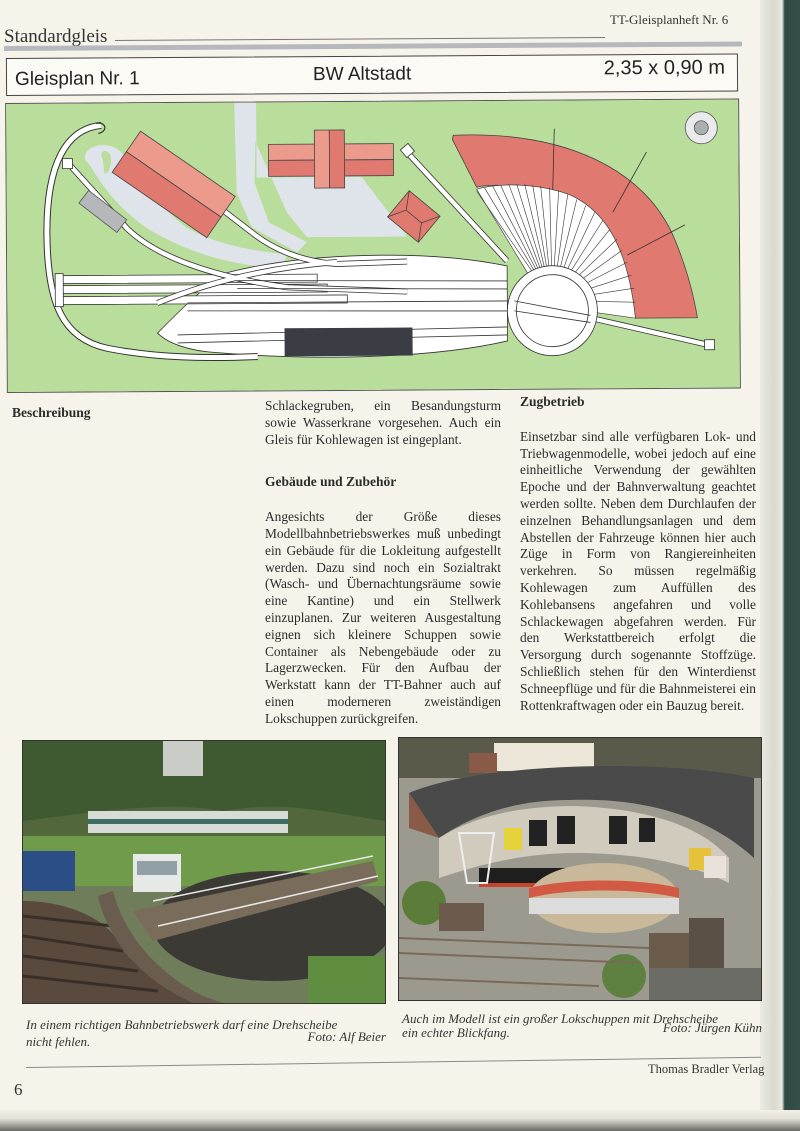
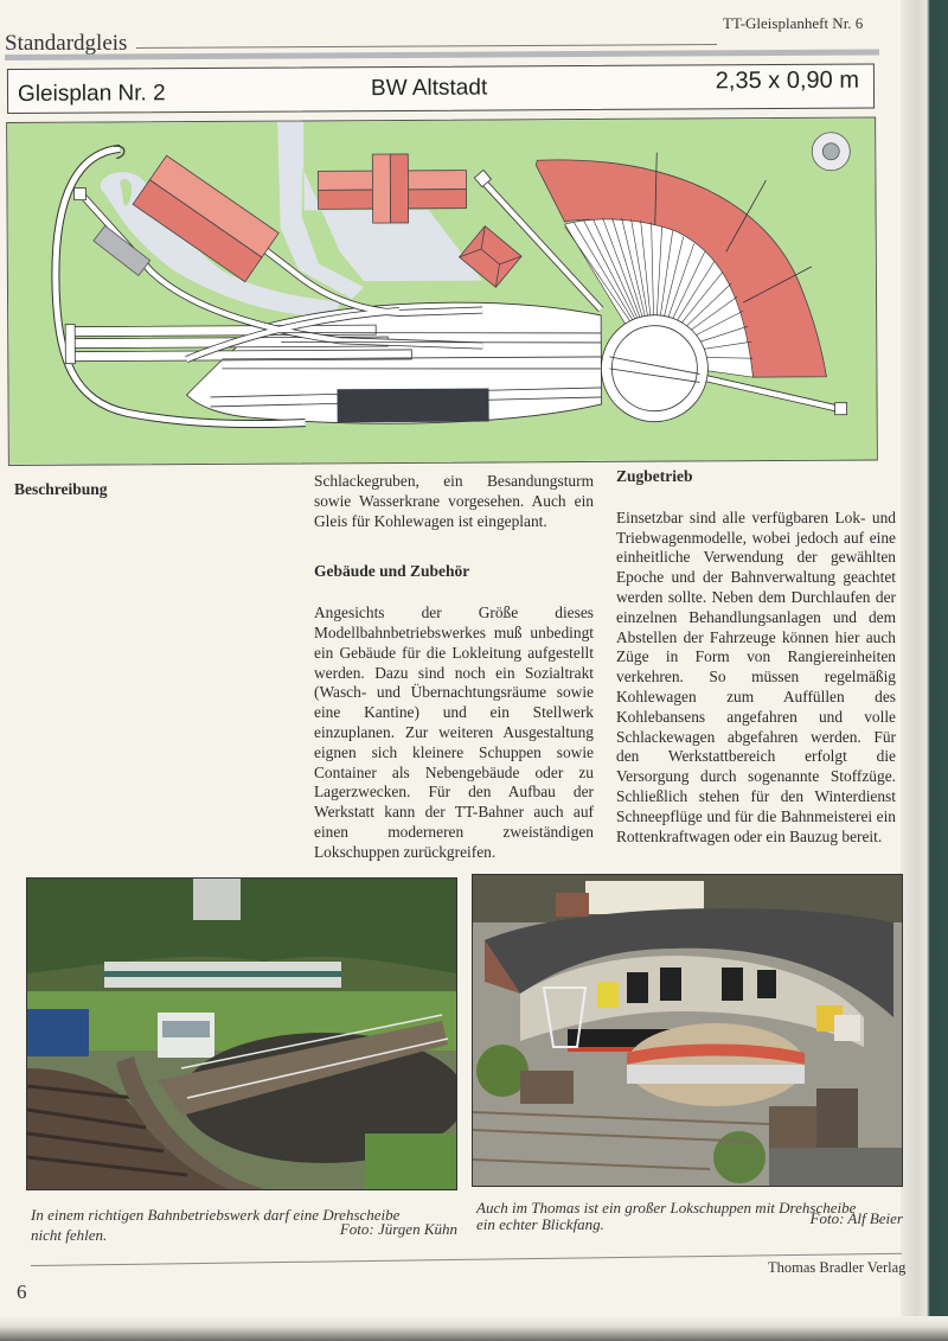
  Standardgleis
  TT-Gleisplanheft Nr. 6
- Gleisplan Nr. 1
+ Gleisplan Nr. 2
  BW Altstadt
  2,35 x 0,90 m
  Beschreibung
  Schlackegruben, ein Besandungsturm sowie Wasserkrane vorgesehen. Auch ein Gleis für Kohlewagen ist eingeplant.
  Gebäude und Zubehör
  Angesichts der Größe dieses Modellbahnbetriebswerkes muß unbedingt ein Gebäude für die Lokleitung aufgestellt werden. Dazu sind noch ein Sozialtrakt (Wasch- und Übernachtungsräume sowie eine Kantine) und ein Stellwerk einzuplanen. Zur weiteren Ausgestaltung eignen sich kleinere Schuppen sowie Container als Nebengebäude oder zu Lagerzwecken. Für den Aufbau der Werkstatt kann der TT-Bahner auch auf einen moderneren zweiständigen Lokschuppen zurückgreifen.
  Zugbetrieb
  Einsetzbar sind alle verfügbaren Lok- und Triebwagenmodelle, wobei jedoch auf eine einheitliche Verwendung der gewählten Epoche und der Bahnverwaltung geachtet werden sollte. Neben dem Durchlaufen der einzelnen Behandlungsanlagen und dem Abstellen der Fahrzeuge können hier auch Züge in Form von Rangiereinheiten verkehren. So müssen regelmäßig Kohlewagen zum Auffüllen des Kohlebansens angefahren und volle Schlackewagen abgefahren werden. Für den Werkstattbereich erfolgt die Versorgung durch sogenannte Stoffzüge. Schließlich stehen für den Winterdienst Schneepflüge und für die Bahnmeisterei ein Rottenkraftwagen oder ein Bauzug bereit.
  In einem richtigen Bahnbetriebswerk darf eine Drehscheibe
- Foto: Alf Beier
+ Foto: Jürgen Kühn
  nicht fehlen.
- Auch im Modell ist ein großer Lokschuppen mit Drehscheibe
+ Auch im Thomas ist ein großer Lokschuppen mit Drehscheibe
- Foto: Jürgen Kühn
+ Foto: Alf Beier
  ein echter Blickfang.
  Thomas Bradler Verlag
  6
